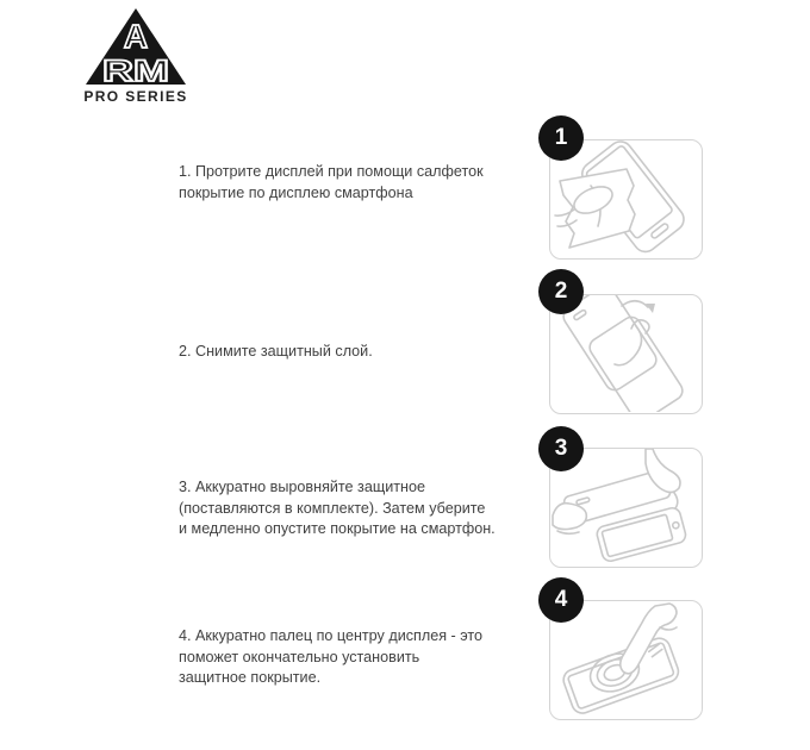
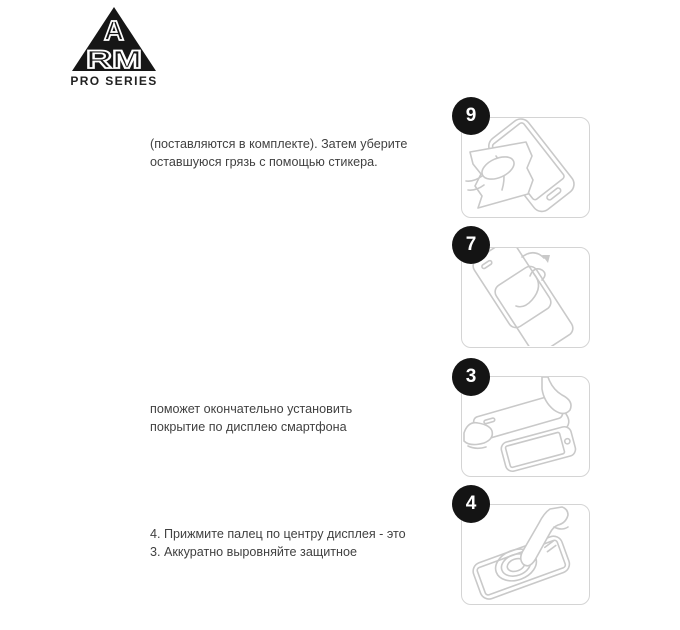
  A
  RM
  PRO SERIES
- 1. Протрите дисплей при помощи салфеток
- покрытие по дисплею смартфона
+ (поставляются в комплекте). Затем уберите
+ оставшуюся грязь с помощью стикера.
- 1
+ 9
- 2. Снимите защитный слой.
- 2
+ 7
- 3. Аккуратно выровняйте защитное
+ поможет окончательно установить
- (поставляются в комплекте). Затем уберите
+ покрытие по дисплею смартфона
- и медленно опустите покрытие на смартфон.
  3
- 4. Аккуратно палец по центру дисплея - это
+ 4. Прижмите палец по центру дисплея - это
- поможет окончательно установить
+ 3. Аккуратно выровняйте защитное
- защитное покрытие.
  4
